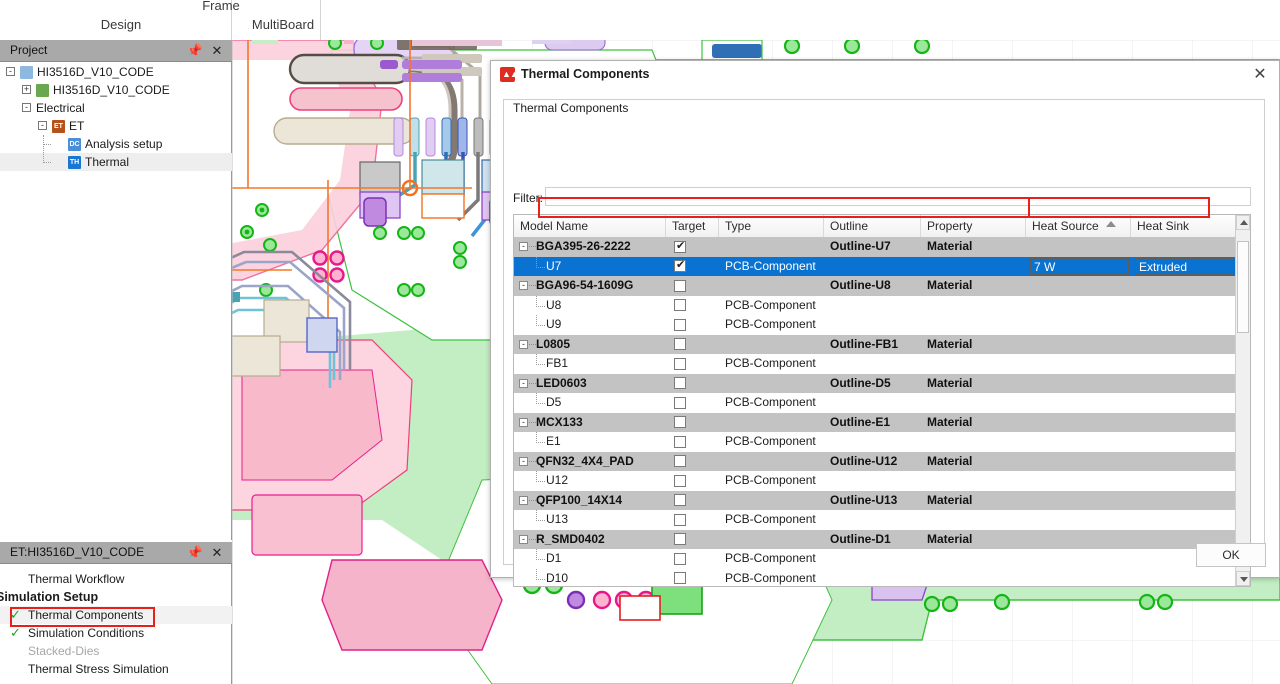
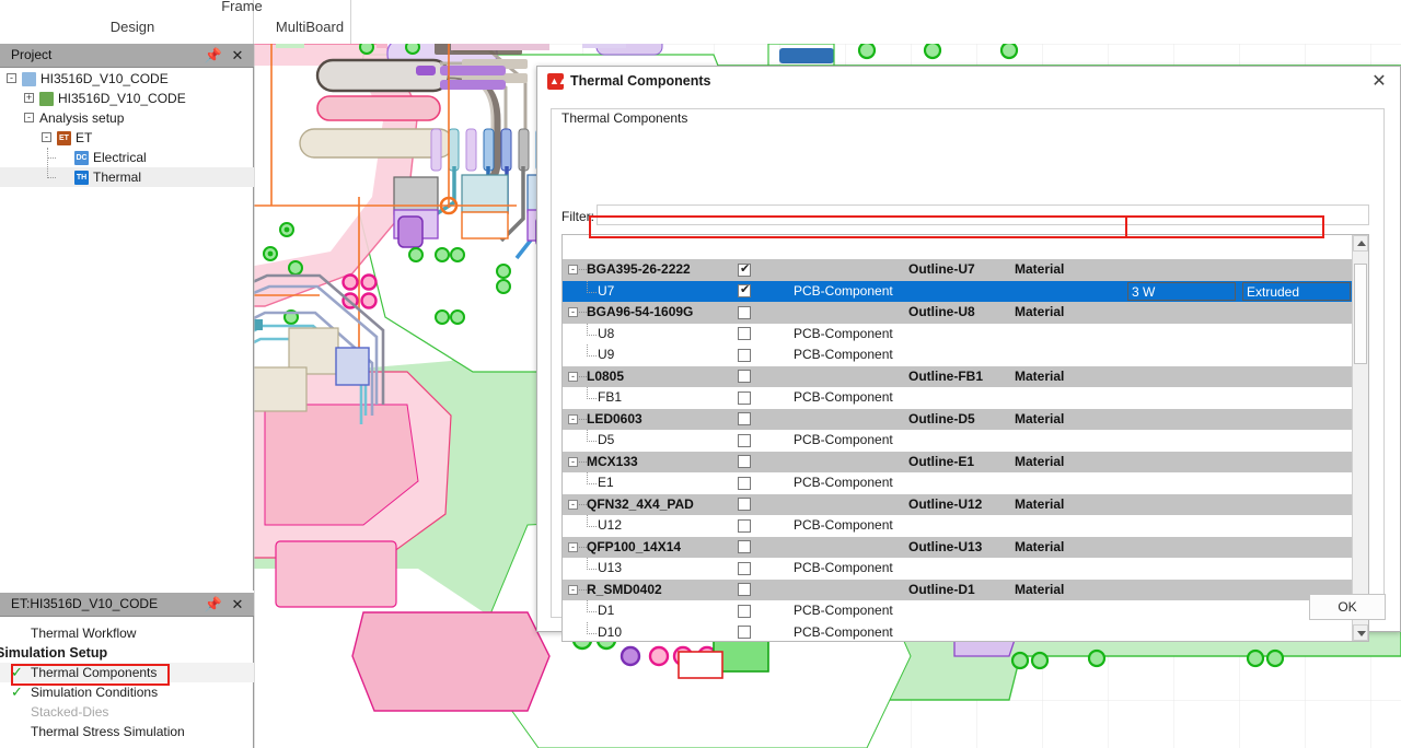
  Frame
  Design
  MultiBoard
  Project
  📌
  ✕
  -
  HI3516D_V10_CODE
  +
  HI3516D_V10_CODE
  -
- Electrical
+ Analysis setup
  -
  ET
- Analysis setup
+ Electrical
  Thermal
  ET:HI3516D_V10_CODE
  📌
  ✕
  Thermal Workflow
  Simulation Setup
  ✓
  Thermal Components
  ✓
  Simulation Conditions
  Stacked-Dies
  Thermal Stress Simulation
  ▲▲
  Thermal Components
  ✕
  Thermal Components
  Filter:
- Model Name
- Target
- Type
- Outline
- Property
- Heat Source
- Heat Sink
  -
  BGA395-26-2222
  Outline-U7
  Material
  U7
  PCB-Component
- 7 W
+ 3 W
  Extruded
  -
  BGA96-54-1609G
  Outline-U8
  Material
  U8
  PCB-Component
  U9
  PCB-Component
  -
  L0805
  Outline-FB1
  Material
  FB1
  PCB-Component
  -
  LED0603
  Outline-D5
  Material
  D5
  PCB-Component
  -
  MCX133
  Outline-E1
  Material
  E1
  PCB-Component
  -
  QFN32_4X4_PAD
  Outline-U12
  Material
  U12
  PCB-Component
  -
  QFP100_14X14
  Outline-U13
  Material
  U13
  PCB-Component
  -
  R_SMD0402
  Outline-D1
  Material
  D1
  PCB-Component
  D10
  PCB-Component
  OK
